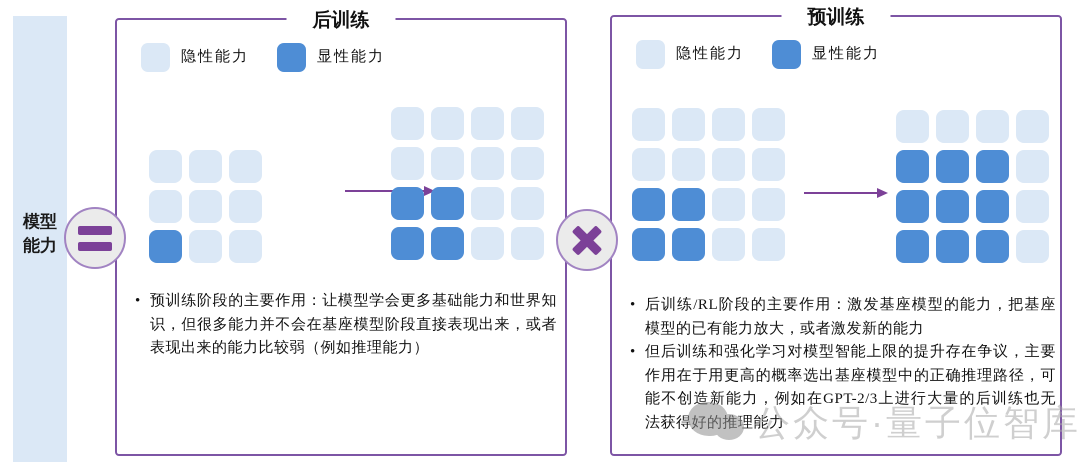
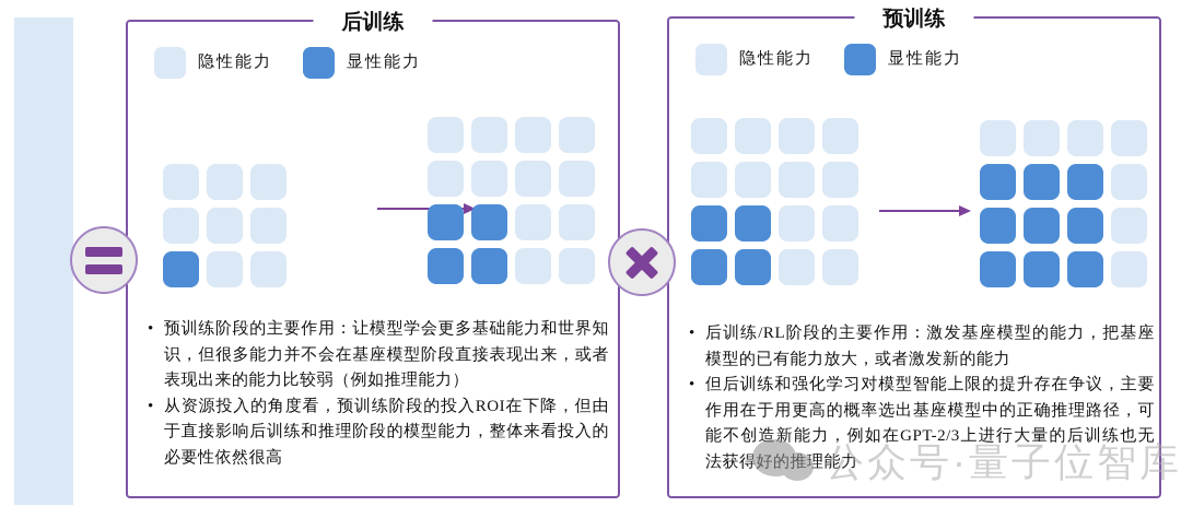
- 模型
- 能力
  后训练
  隐性能力
  显性能力
  预训练阶段的主要作用：让模型学会更多基础能力和世界知识，但很多能力并不会在基座模型阶段直接表现出来，或者表现出来的能力比较弱（例如推理能力）
+ 从资源投入的角度看，预训练阶段的投入ROI在下降，但由于直接影响后训练和推理阶段的模型能力，整体来看投入的必要性依然很高
  预训练
  隐性能力
  显性能力
  后训练/RL阶段的主要作用：激发基座模型的能力，把基座模型的已有能力放大，或者激发新的能力
  但后训练和强化学习对模型智能上限的提升存在争议，主要作用在于用更高的概率选出基座模型中的正确推理路径，可能不创造新能力，例如在GPT-2/3上进行大量的后训练也无法获得好的推理能力
  公众号·量子位智库
